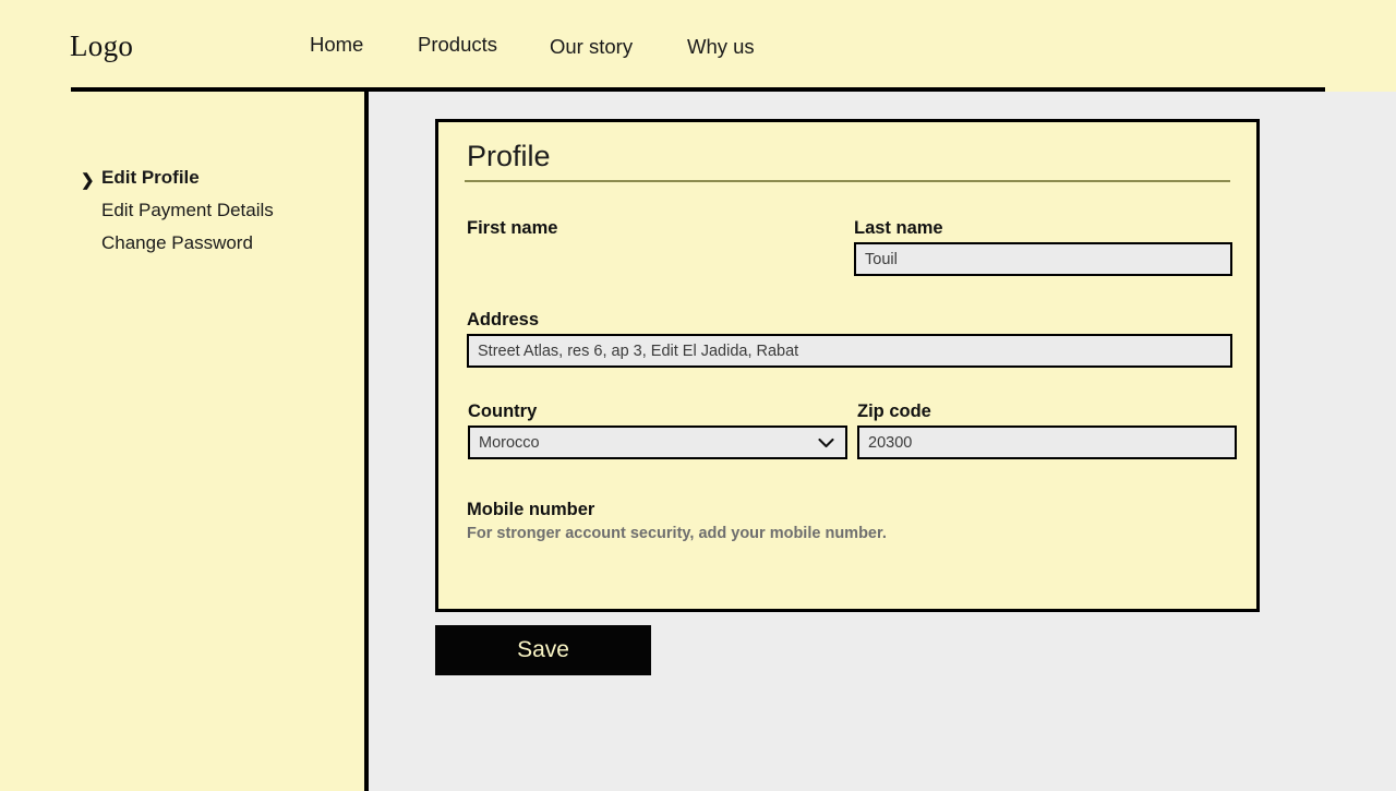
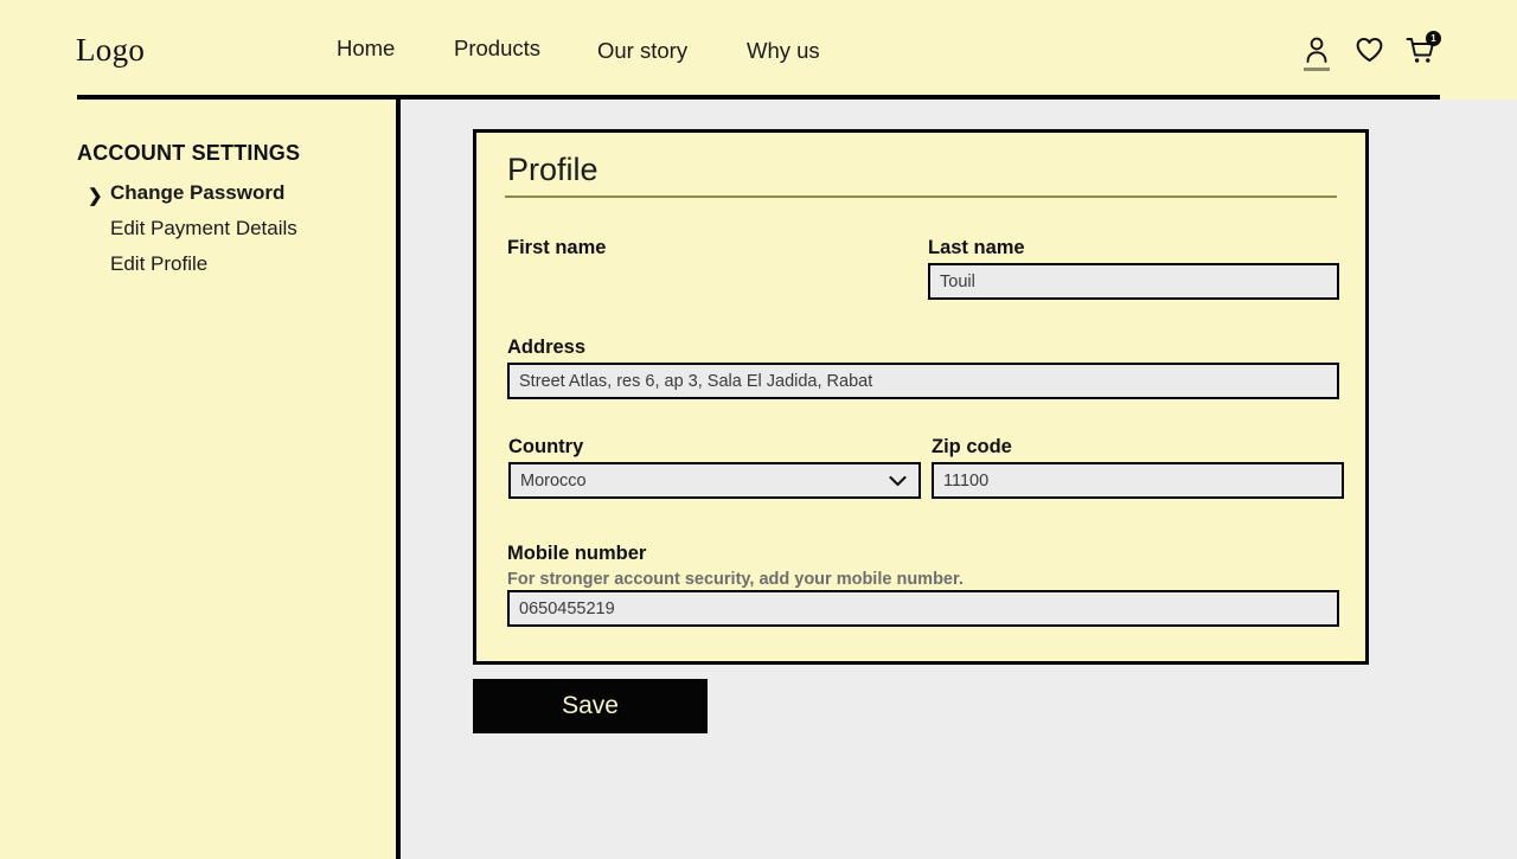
  Logo
  Home
  Products
  Our story
  Why us
+ 1
+ ACCOUNT SETTINGS
  ❯
- Edit Profile
+ Change Password
  Edit Payment Details
- Change Password
+ Edit Profile
  Profile
  First name
  Last name
  Touil
  Address
- Street Atlas, res 6, ap 3, Edit El Jadida, Rabat
+ Street Atlas, res 6, ap 3, Sala El Jadida, Rabat
  Country
  Morocco
  Zip code
- 20300
+ 11100
  Mobile number
  For stronger account security, add your mobile number.
+ 0650455219
  Save
